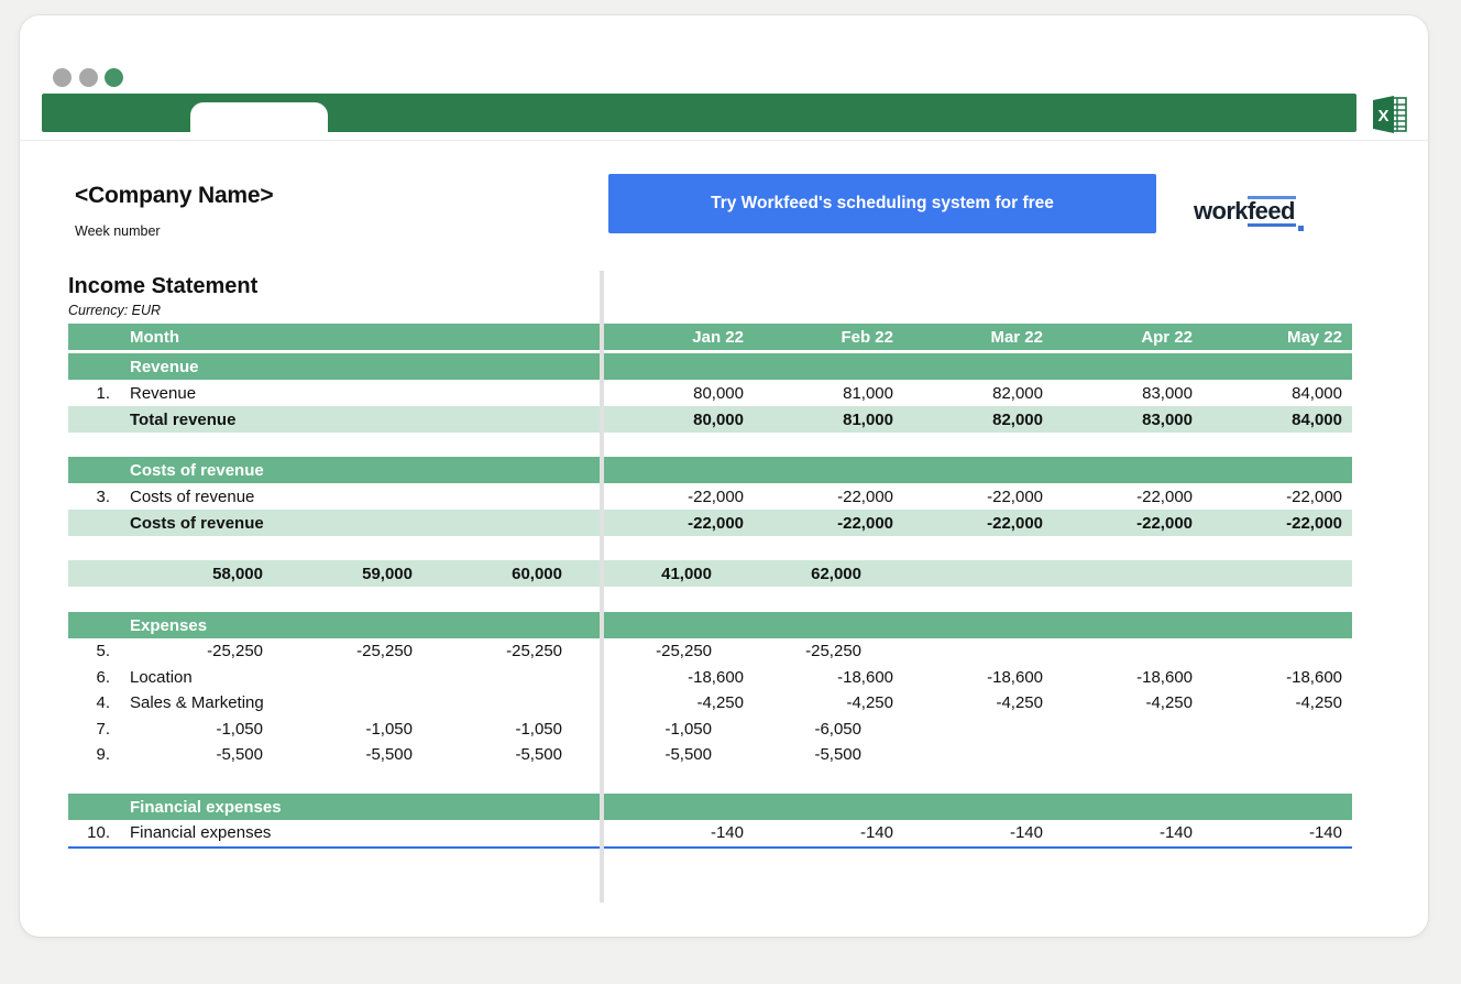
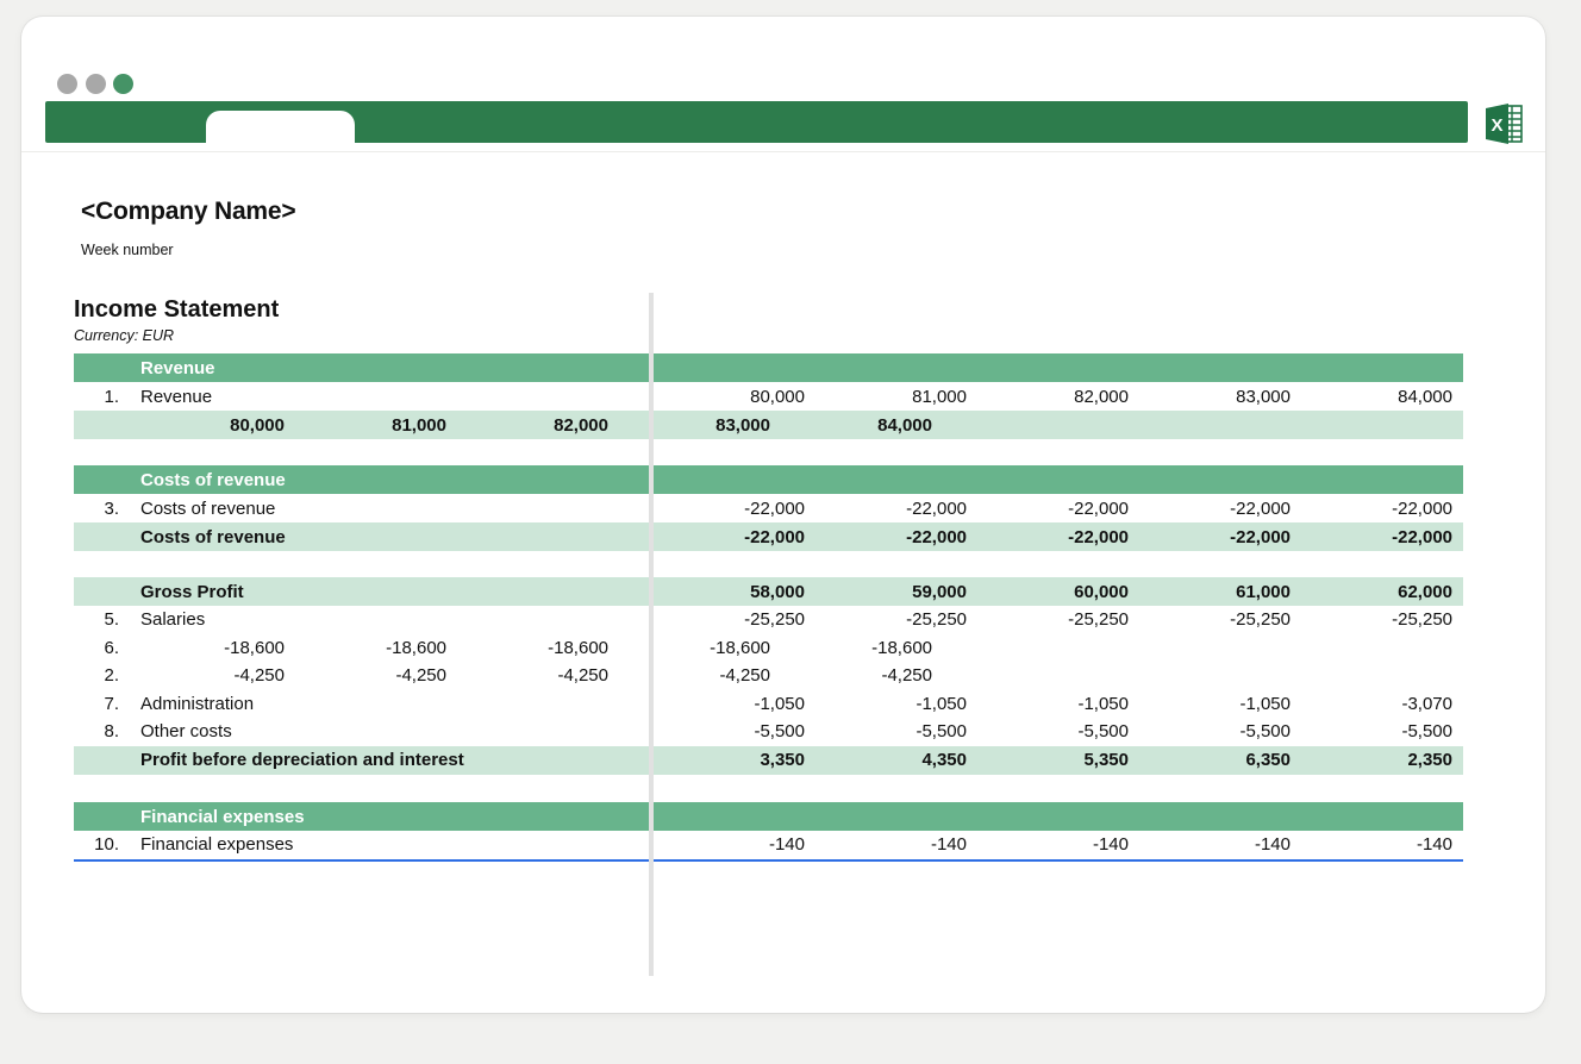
  X
  <Company Name>
  Week number
- Try Workfeed's scheduling system for free
- work
- feed
  Income Statement
  Currency: EUR
- Month
- Jan 22
- Feb 22
- Mar 22
- Apr 22
- May 22
  Revenue
  1.
  Revenue
  80,000
  81,000
  82,000
  83,000
  84,000
- Total revenue
  80,000
  81,000
  82,000
  83,000
  84,000
  Costs of revenue
  3.
  Costs of revenue
  -22,000
  -22,000
  -22,000
  -22,000
  -22,000
  Costs of revenue
  -22,000
  -22,000
  -22,000
  -22,000
  -22,000
+ Gross Profit
  58,000
  59,000
  60,000
- 41,000
+ 61,000
  62,000
- Expenses
  5.
+ Salaries
  -25,250
  -25,250
  -25,250
  -25,250
  -25,250
  6.
- Location
  -18,600
  -18,600
  -18,600
  -18,600
  -18,600
- 4.
+ 2.
- Sales & Marketing
  -4,250
  -4,250
  -4,250
  -4,250
  -4,250
  7.
+ Administration
  -1,050
  -1,050
  -1,050
  -1,050
- -6,050
+ -3,070
- 9.
+ 8.
+ Other costs
  -5,500
  -5,500
  -5,500
  -5,500
  -5,500
+ Profit before depreciation and interest
+ 3,350
+ 4,350
+ 5,350
+ 6,350
+ 2,350
  Financial expenses
  10.
  Financial expenses
  -140
  -140
  -140
  -140
  -140
